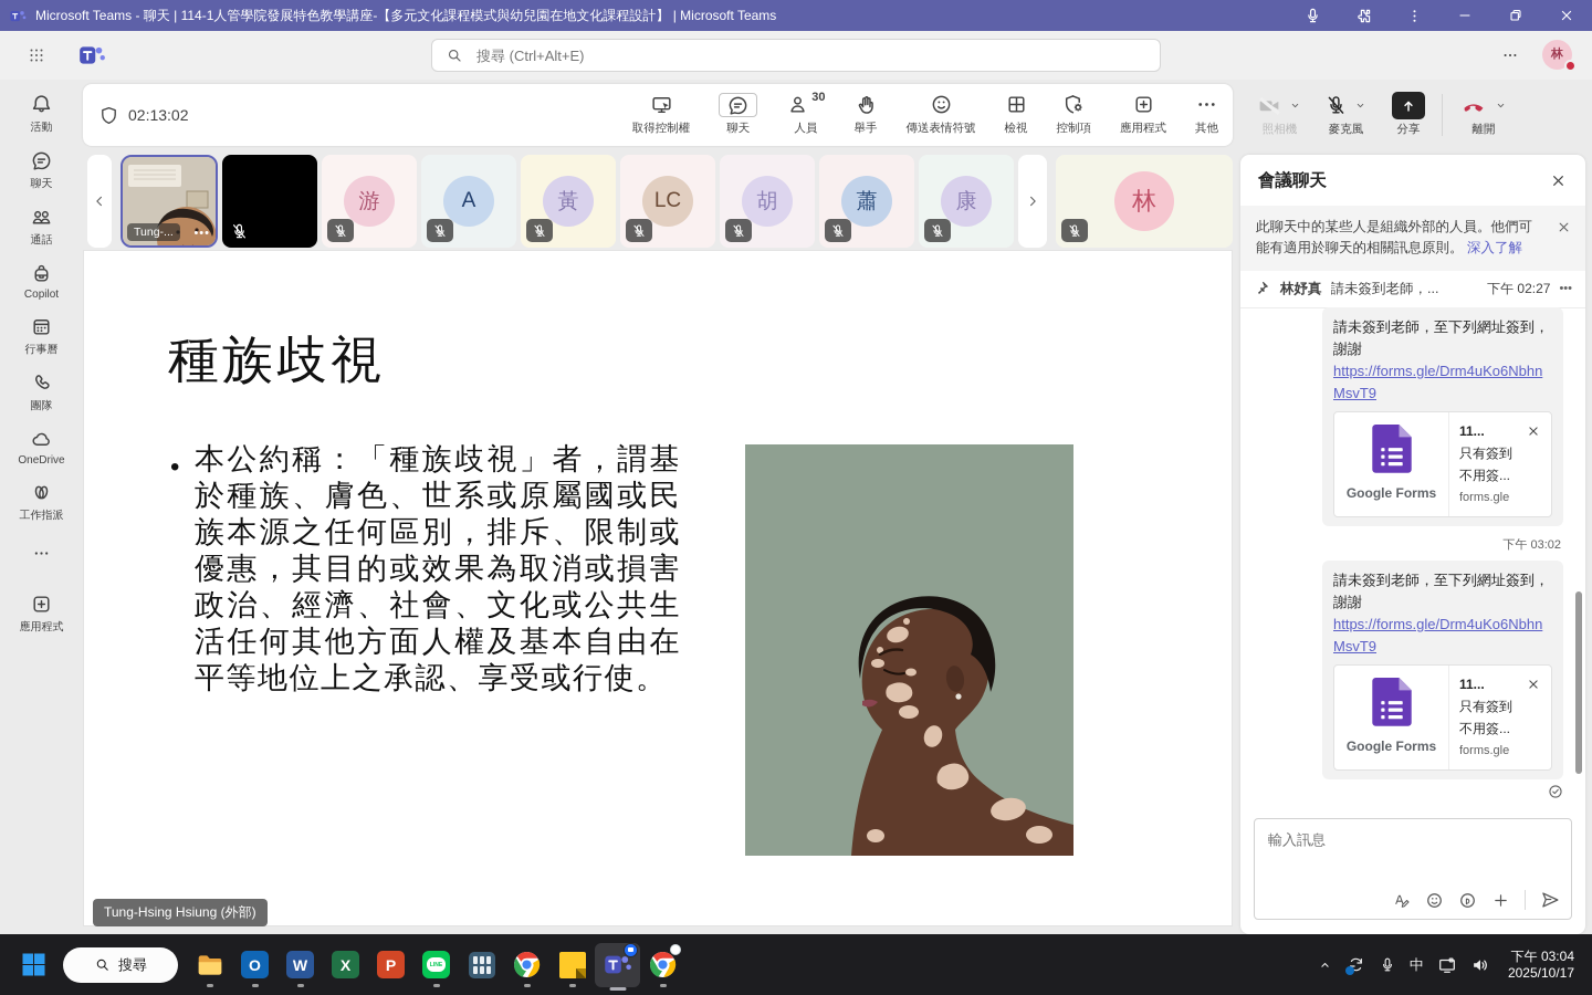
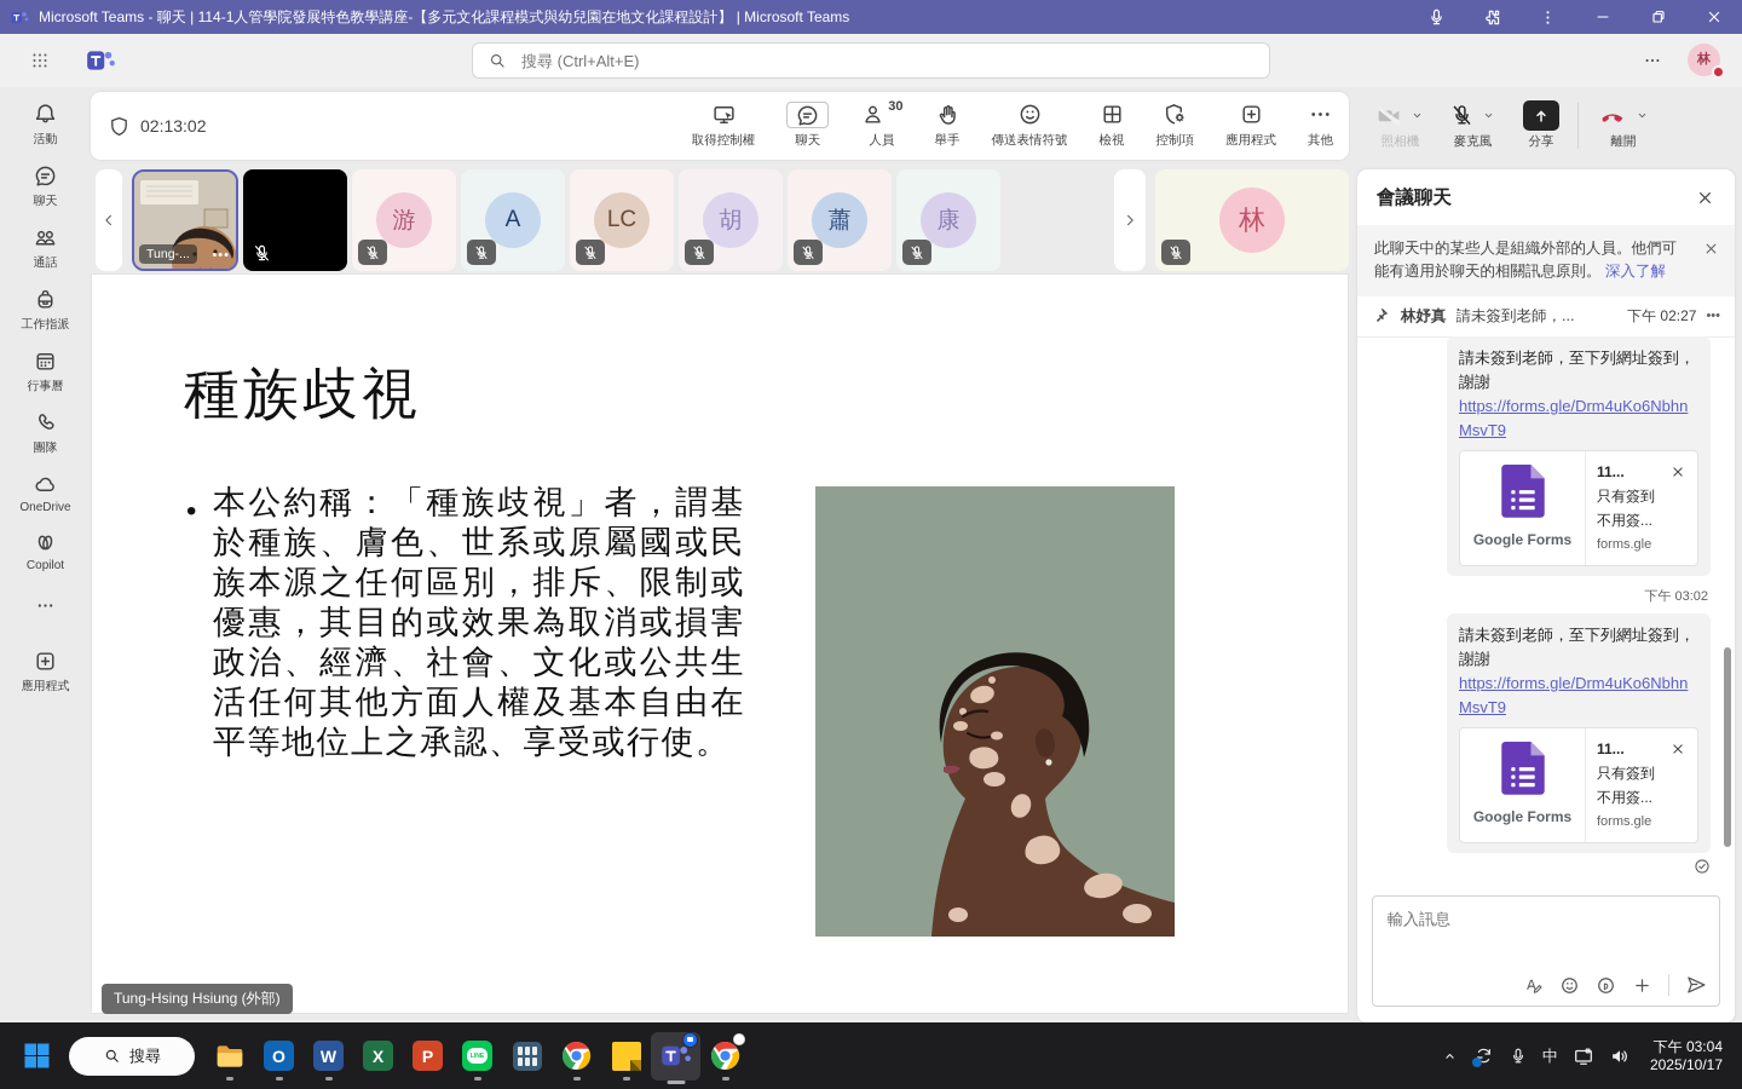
  Microsoft Teams - 聊天 | 114-1人管學院發展特色教學講座-【多元文化課程模式與幼兒園在地文化課程設計】 | Microsoft Teams
  搜尋 (Ctrl+Alt+E)
  林
  活動
  聊天
  通話
- Copilot
+ 工作指派
  行事曆
  團隊
  OneDrive
- 工作指派
+ Copilot
  應用程式
  02:13:02
  取得控制權
  聊天
  30
  人員
  舉手
  傳送表情符號
  檢視
  控制項
  應用程式
  其他
  照相機
  麥克風
  分享
  離開
  Tung-...
  •••
  游
  A
- 黃
  LC
  胡
  蕭
  康
  林
  種族歧視
  •
  本公約稱：「種族歧視」者，謂基於種族、膚色、世系或原屬國或民族本源之任何區別，排斥、限制或優惠，其目的或效果為取消或損害政治、經濟、社會、文化或公共生活任何其他方面人權及基本自由在平等地位上之承認、享受或行使。
  Tung-Hsing Hsiung (外部)
  會議聊天
  此聊天中的某些人是組織外部的人員。他們可能有適用於聊天的相關訊息原則。 深入了解
  林妤真
  請未簽到老師，...
  下午 02:27
  •••
  請未簽到老師，至下列網址簽到，謝謝
  https://forms.gle/Drm4uKo6NbhnMsvT9
  Google Forms
  11...
  只有簽到
  不用簽...
  forms.gle
  下午 03:02
  請未簽到老師，至下列網址簽到，謝謝
  https://forms.gle/Drm4uKo6NbhnMsvT9
  Google Forms
  11...
  只有簽到
  不用簽...
  forms.gle
  輸入訊息
  搜尋
  O
  W
  X
  P
  中
  下午 03:04
  2025/10/17
